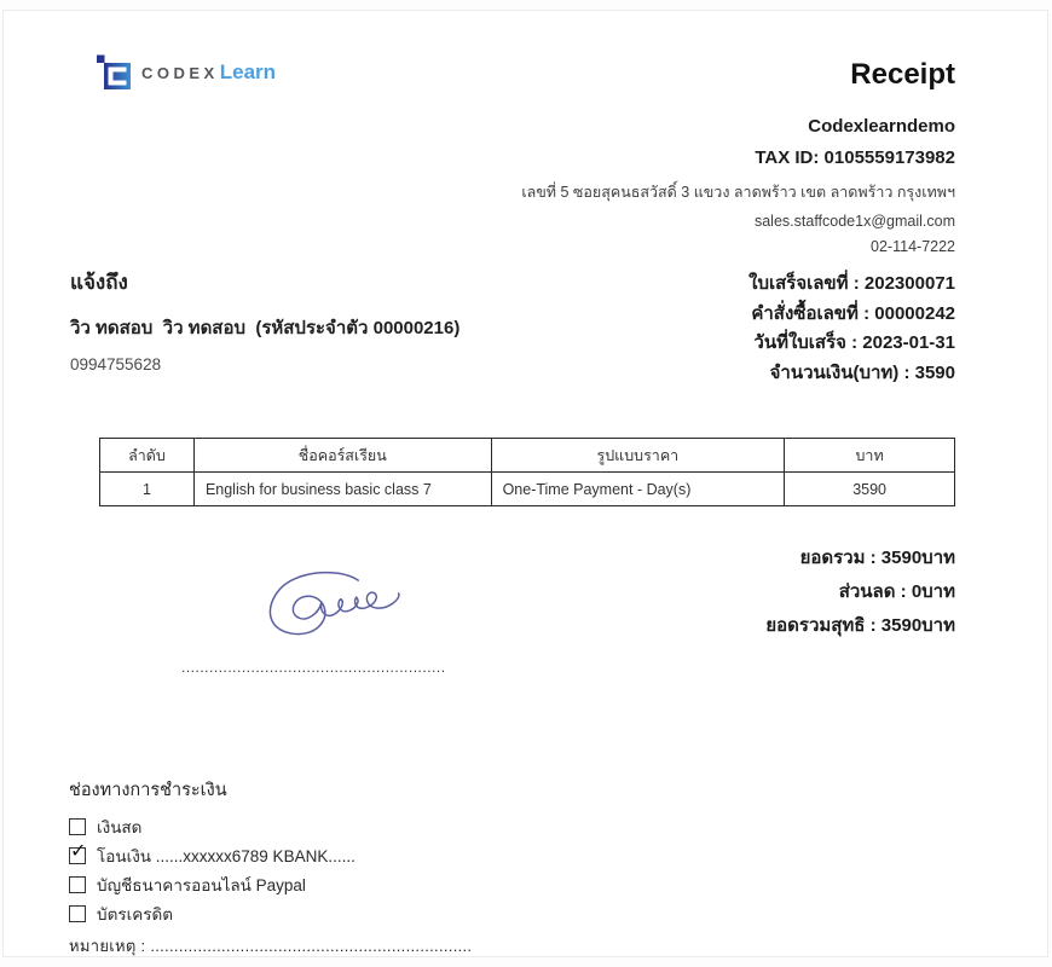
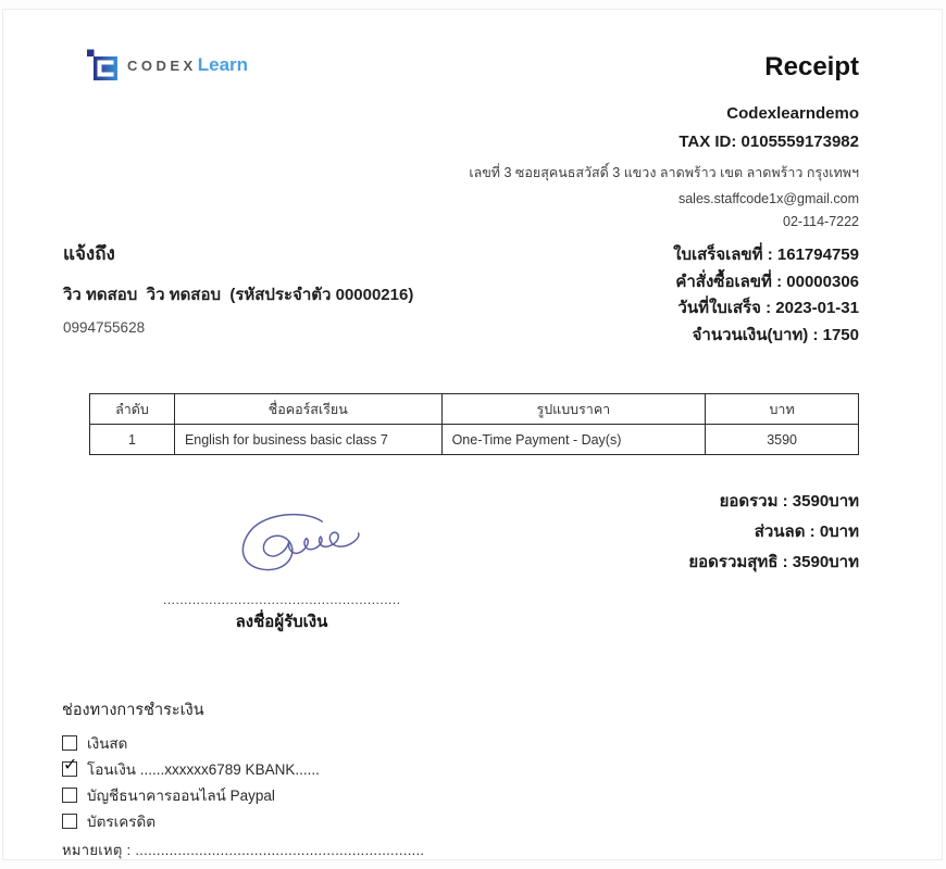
  CODEX
  Learn
  Receipt
  Codexlearndemo
  TAX ID: 0105559173982
- เลขที่ 5 ซอยสุคนธสวัสดิ์ 3 แขวง ลาดพร้าว เขต ลาดพร้าว กรุงเทพฯ
+ เลขที่ 3 ซอยสุคนธสวัสดิ์ 3 แขวง ลาดพร้าว เขต ลาดพร้าว กรุงเทพฯ
  sales.staffcode1x@gmail.com
  02-114-7222
  แจ้งถึง
  วิว ทดสอบ วิว ทดสอบ (รหัสประจำตัว 00000216)
  0994755628
- ใบเสร็จเลขที่ : 202300071
+ ใบเสร็จเลขที่ : 161794759
- คำสั่งซื้อเลขที่ : 00000242
+ คำสั่งซื้อเลขที่ : 00000306
  วันที่ใบเสร็จ : 2023-01-31
- จำนวนเงิน(บาท) : 3590
+ จำนวนเงิน(บาท) : 1750
  ลำดับ	ชื่อคอร์สเรียน	รูปแบบราคา	บาท
  1	English for business basic class 7	One-Time Payment - Day(s)	3590
  ยอดรวม : 3590บาท
  ส่วนลด : 0บาท
  ยอดรวมสุทธิ : 3590บาท
  .........................................................
+ ลงชื่อผู้รับเงิน
  ช่องทางการชำระเงิน
  เงินสด
  ✓
  โอนเงิน ......xxxxxx6789 KBANK......
  บัญชีธนาคารออนไลน์ Paypal
  บัตรเครดิต
  หมายเหตุ : ....................................................................
